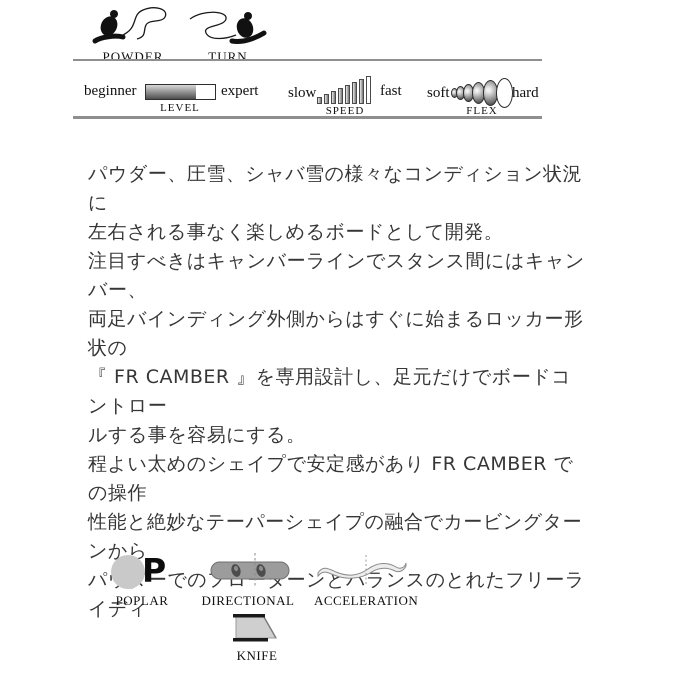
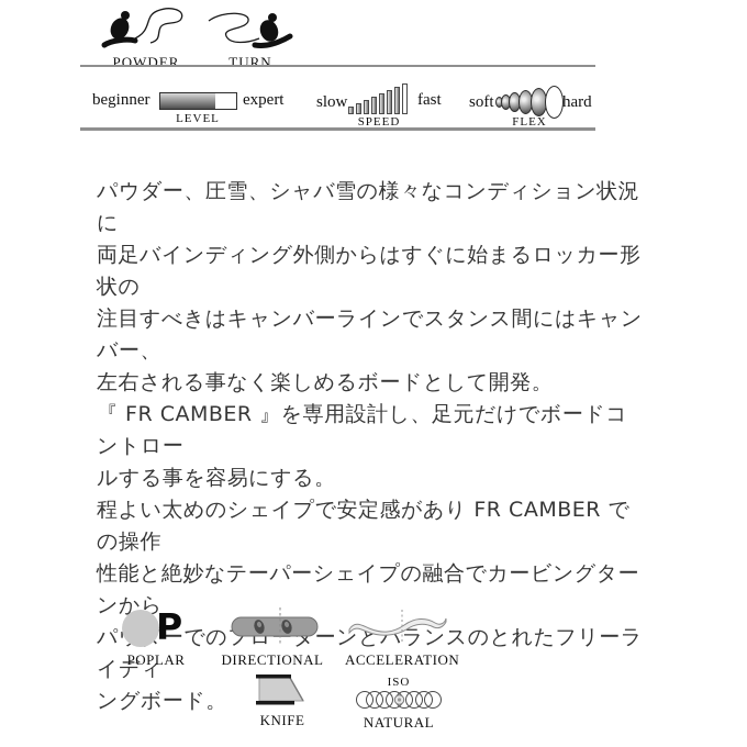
  POWDER
  TURN
  beginner
  expert
  LEVEL
  slow
  fast
  SPEED
  soft
  hard
  FLEX
  パウダー、圧雪、シャバ雪の様々なコンディション状況に
- 左右される事なく楽しめるボードとして開発。
+ 両足バインディング外側からはすぐに始まるロッカー形状の
  注目すべきはキャンバーラインでスタンス間にはキャンバー、
- 両足バインディング外側からはすぐに始まるロッカー形状の
+ 左右される事なく楽しめるボードとして開発。
  『 FR CAMBER 』を専用設計し、足元だけでボードコントロー
  ルする事を容易にする。
  程よい太めのシェイプで安定感があり FR CAMBER での操作
  性能と絶妙なテーパーシェイプの融合でカービングターンから
  パーでのフローターンとバランスのとれたフリーライディ
+ ングボード。
  P
  POPLAR
  DIRECTIONAL
  ACCELERATION
  KNIFE
+ ISO
+ NATURAL
